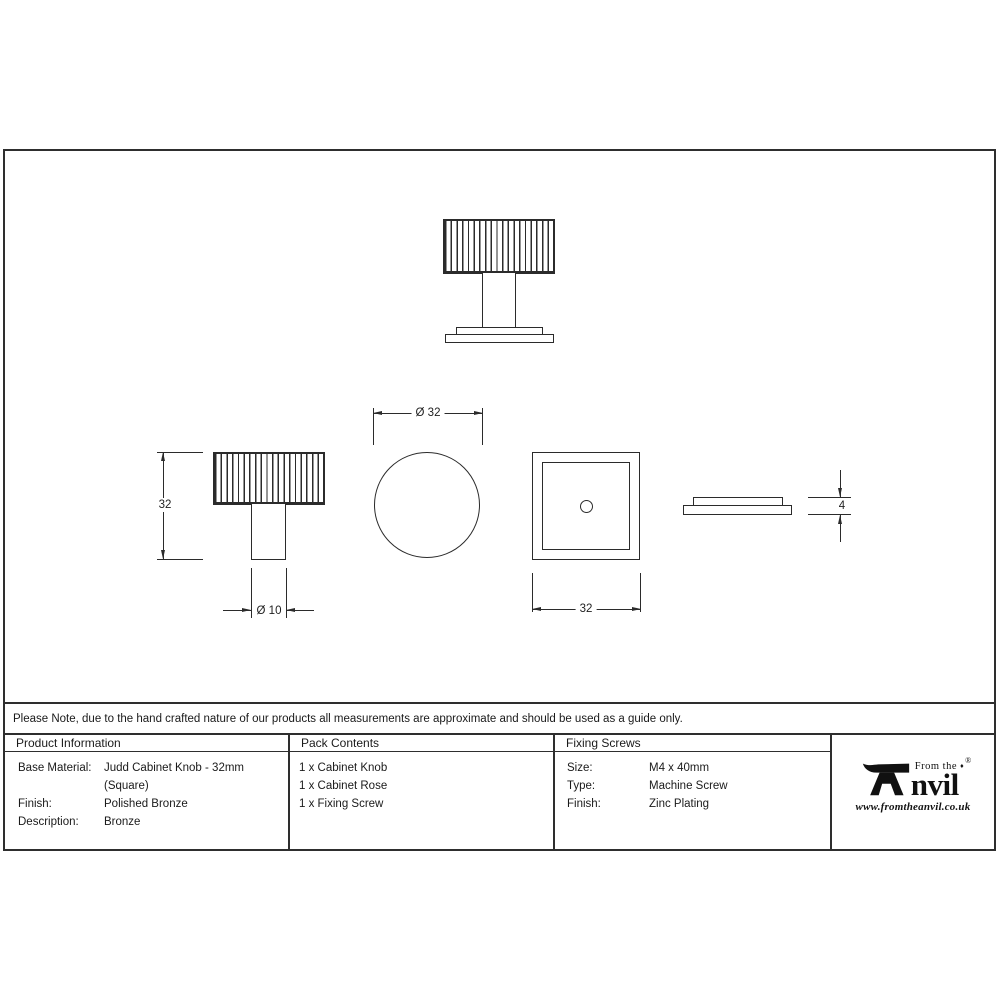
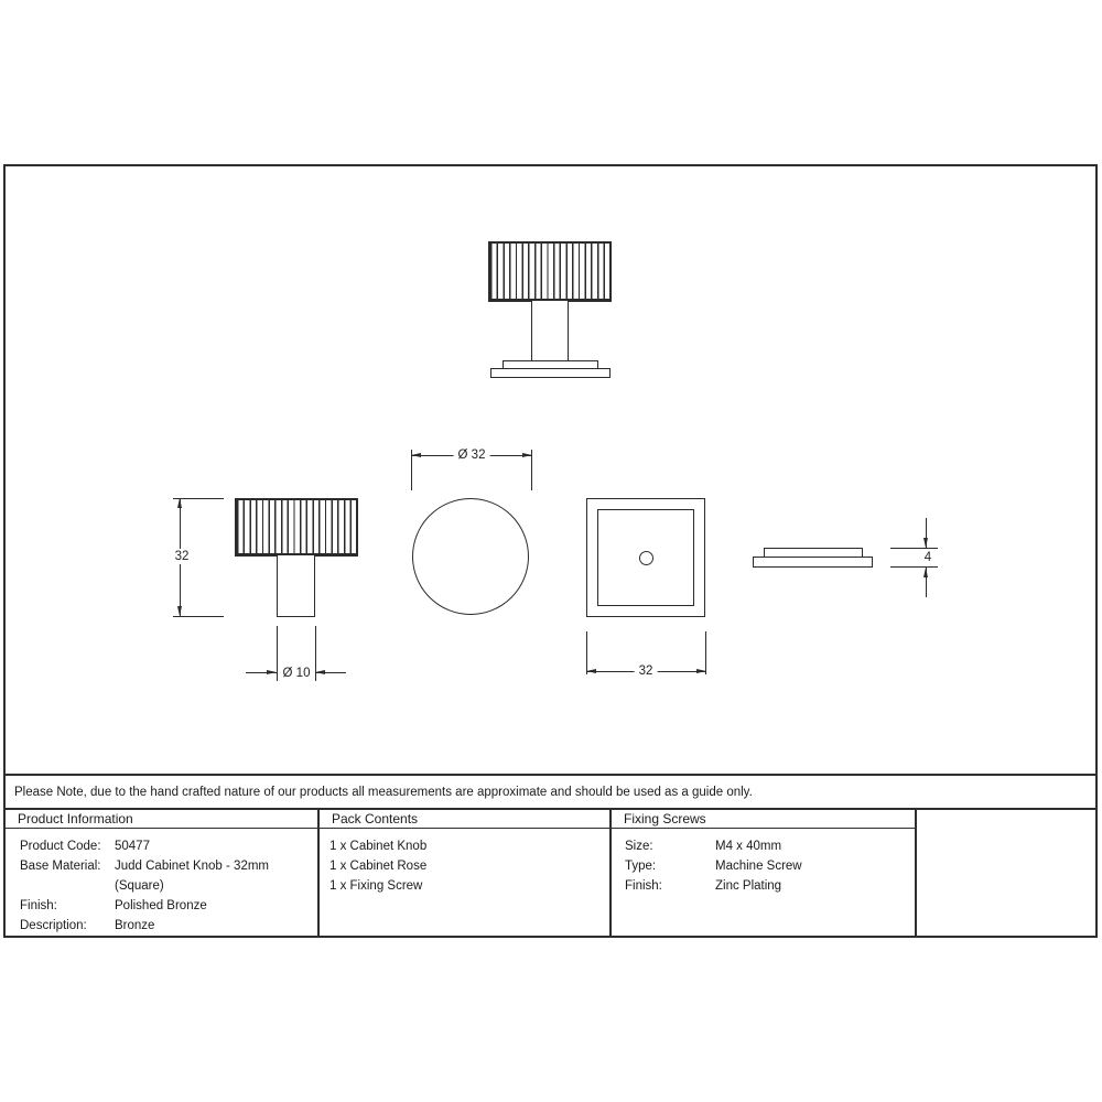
  32
  Ø 10
  Ø 32
  32
  4
  Please Note, due to the hand crafted nature of our products all measurements are approximate and should be used as a guide only.
  Product Information
+ Product Code:
+ 50477
  Base Material:
  Judd Cabinet Knob - 32mm (Square)
  Finish:
  Polished Bronze
  Description:
  Bronze
  Pack Contents
  1 x Cabinet Knob
  1 x Cabinet Rose
  1 x Fixing Screw
  Fixing Screws
  Size:
  M4 x 40mm
  Type:
  Machine Screw
  Finish:
  Zinc Plating
- From the ♦
- nvil
- ®
- www.fromtheanvil.co.uk
